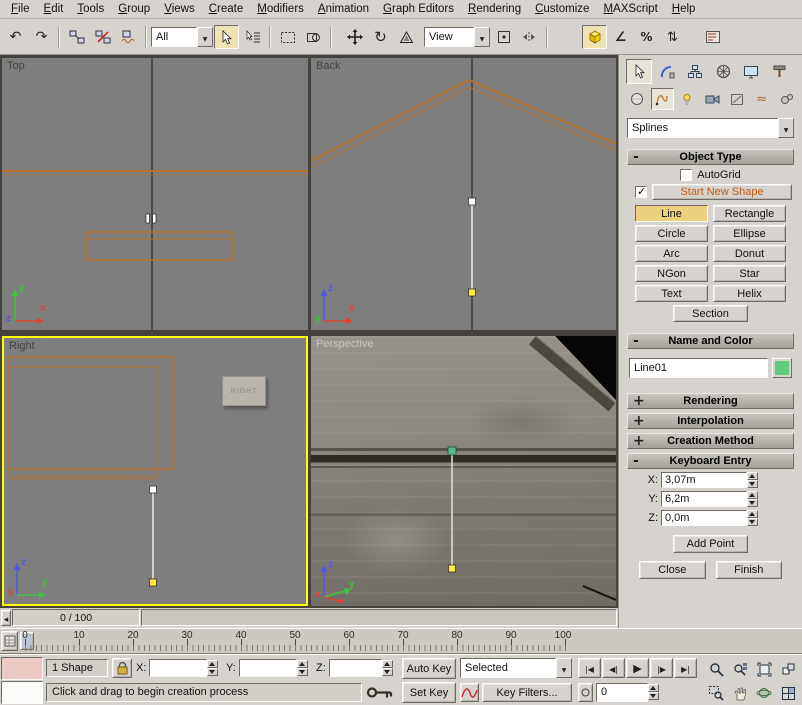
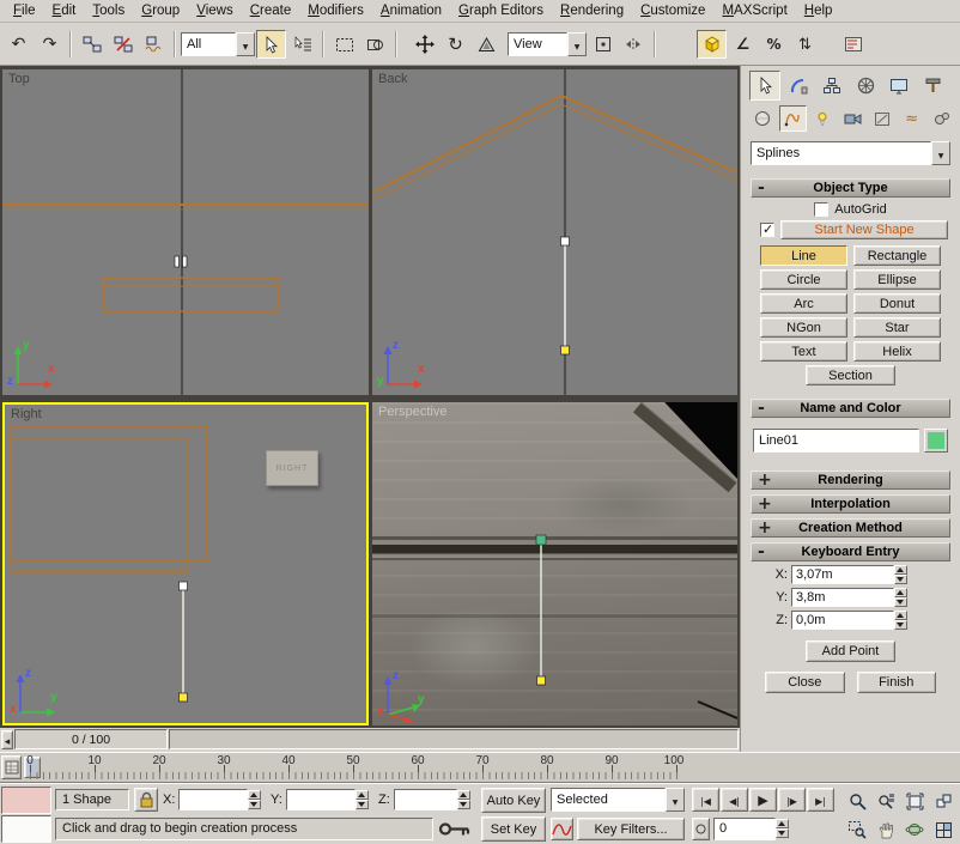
  File
  Edit
  Tools
  Group
  Views
  Create
  Modifiers
  Animation
  Graph Editors
  Rendering
  Customize
  MAXScript
  Help
  All
  View
  Top
  y
  x
  z
  Back
  z
  x
  y
  Right
  z
  y
  x
  Perspective
  z
  y
  x
  Splines
  Object Type
  AutoGrid
  Start New Shape
  Line
  Rectangle
  Circle
  Ellipse
  Arc
  Donut
  NGon
  Star
  Text
  Helix
  Section
  Name and Color
  Line01
  Rendering
  Interpolation
  Creation Method
  Keyboard Entry
  X:
  3,07m
  Y:
- 6,2m
+ 3,8m
  Z:
  0,0m
  Add Point
  Close
  Finish
  0 / 100
  0
  10
  20
  30
  40
  50
  60
  70
  80
  90
  100
  1 Shape
  X:
  Y:
  Z:
  Auto Key
  Selected
  Click and drag to begin creation process
  Set Key
  Key Filters...
  0
